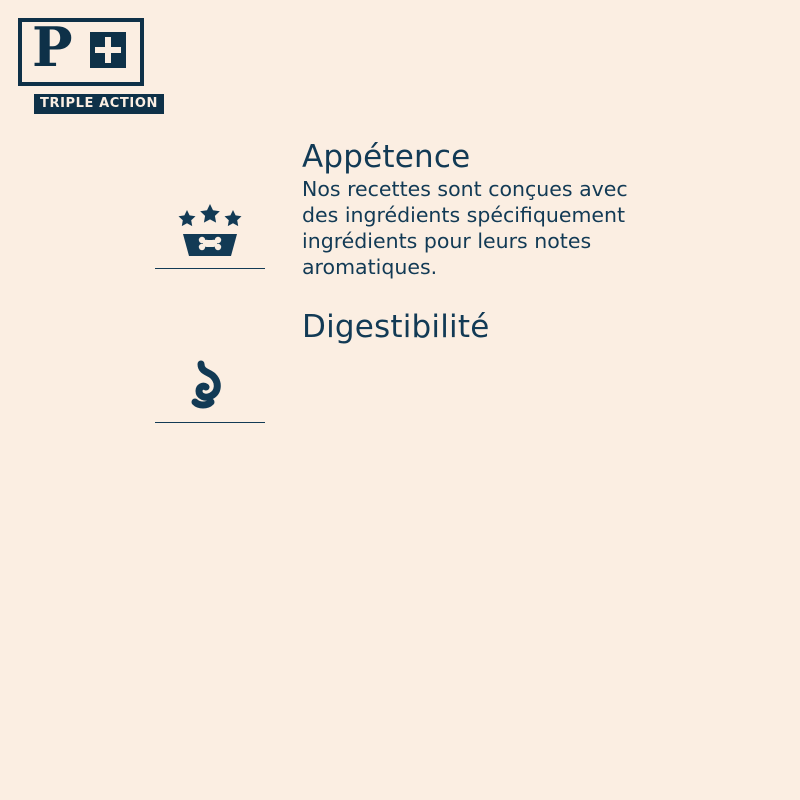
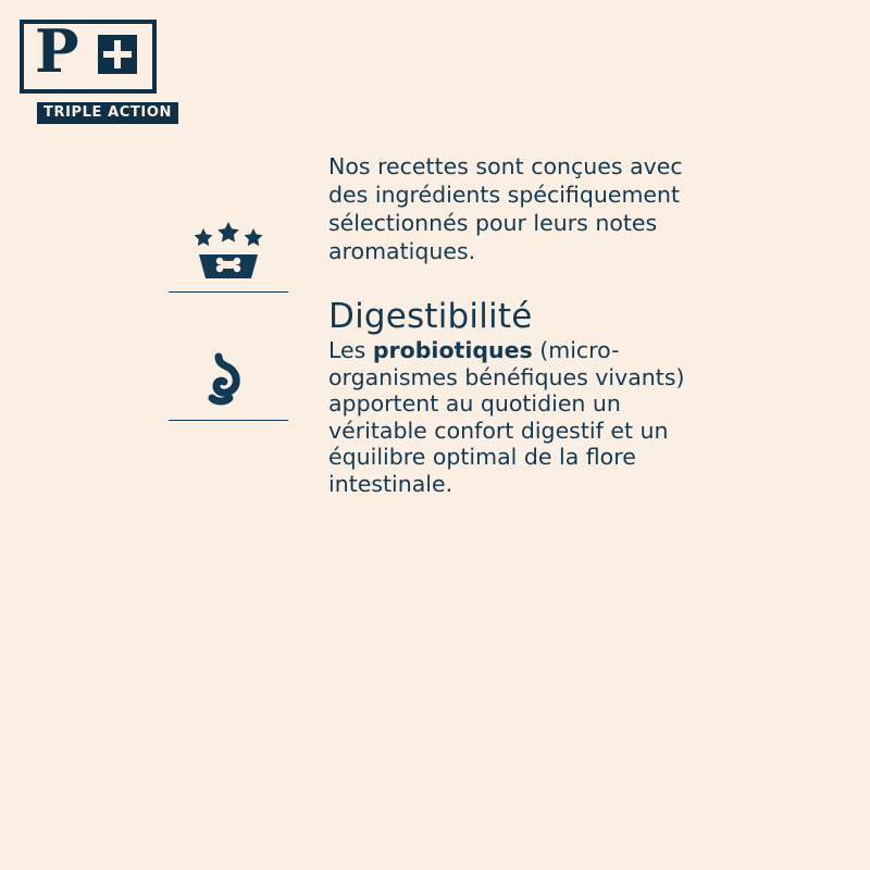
  P
  TRIPLE ACTION
- Appétence
- Nos recettes sont conçues avec des ingrédients spécifiquement ingrédients pour leurs notes aromatiques.
+ Nos recettes sont conçues avec des ingrédients spécifiquement sélectionnés pour leurs notes aromatiques.
  Digestibilité
+ Les probiotiques (micro-organismes bénéfiques vivants) apportent au quotidien un véritable confort digestif et un équilibre optimal de la flore intestinale.
